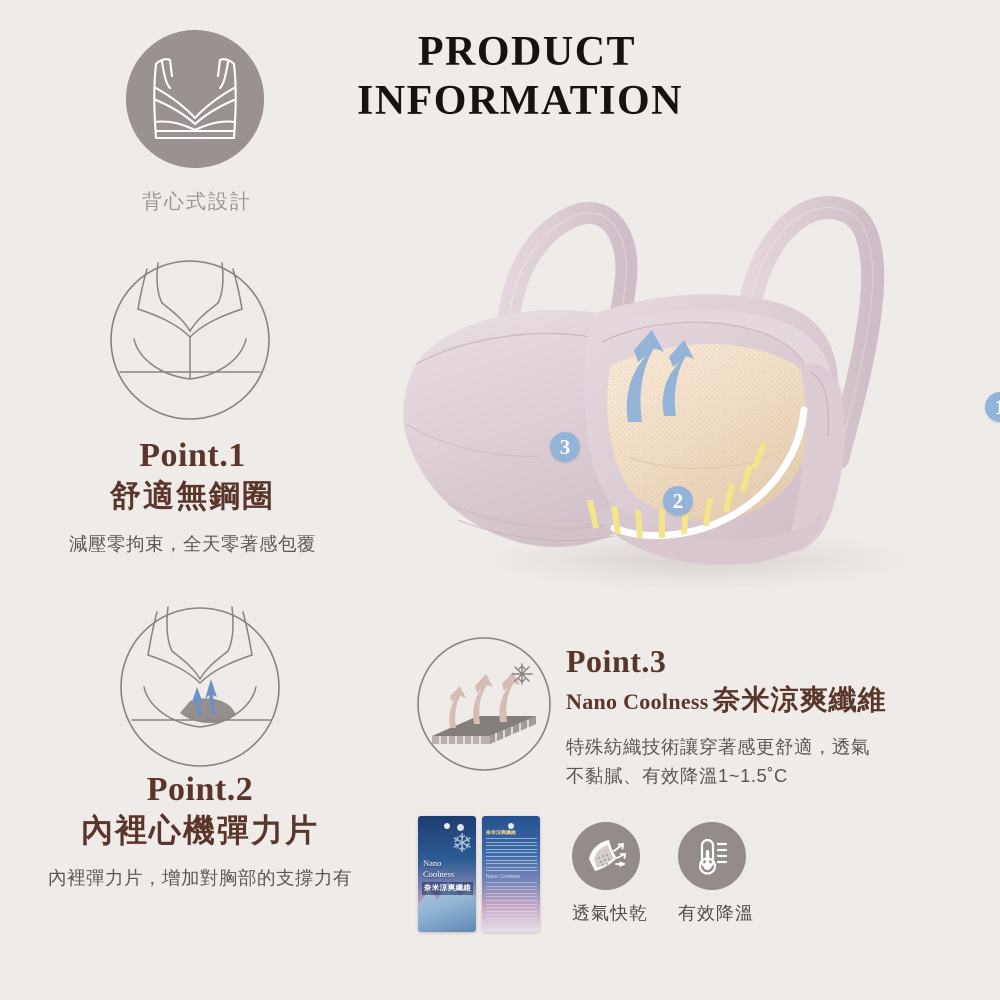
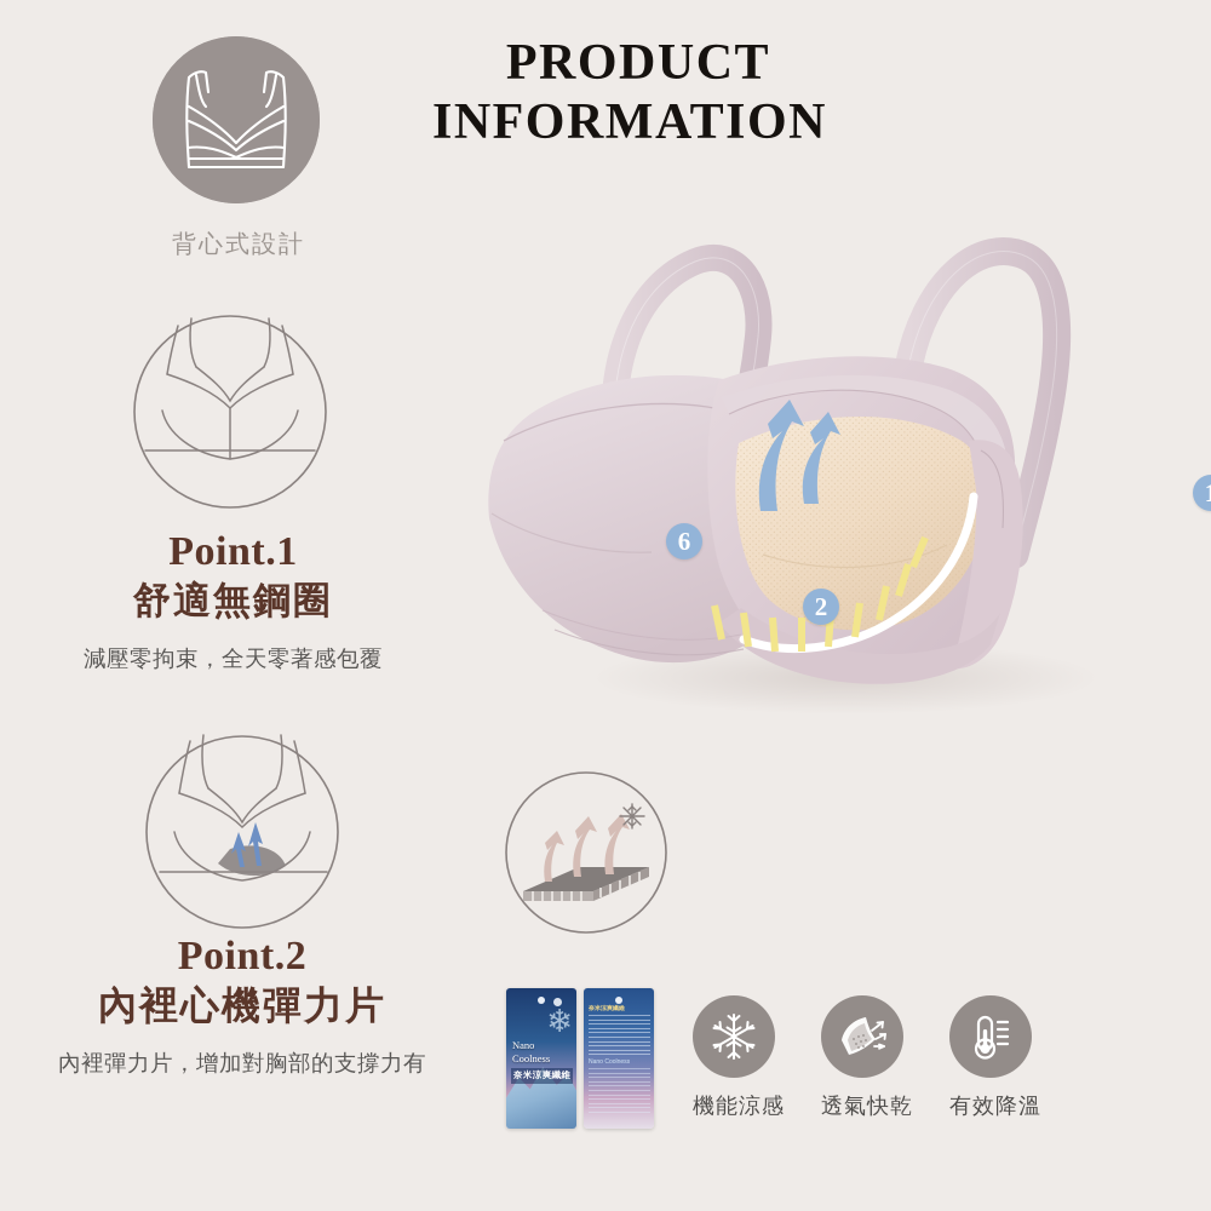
  PRODUCT
  INFORMATION
  背心式設計
  Point.1
  舒適無鋼圈
  減壓零拘束，全天零著感包覆
  Point.2
  內裡心機彈力片
  內裡彈力片，增加對胸部的支撐力有
- Point.3
- Nano Coolness 奈米涼爽纖維
- 特殊紡織技術讓穿著感更舒適，透氣
- 不黏膩、有效降溫1~1.5˚C
  2
- 3
+ 6
  ❄
  Nano
  Coolness
  奈米涼爽纖維
+ 機能涼感
  透氣快乾
  有效降溫
